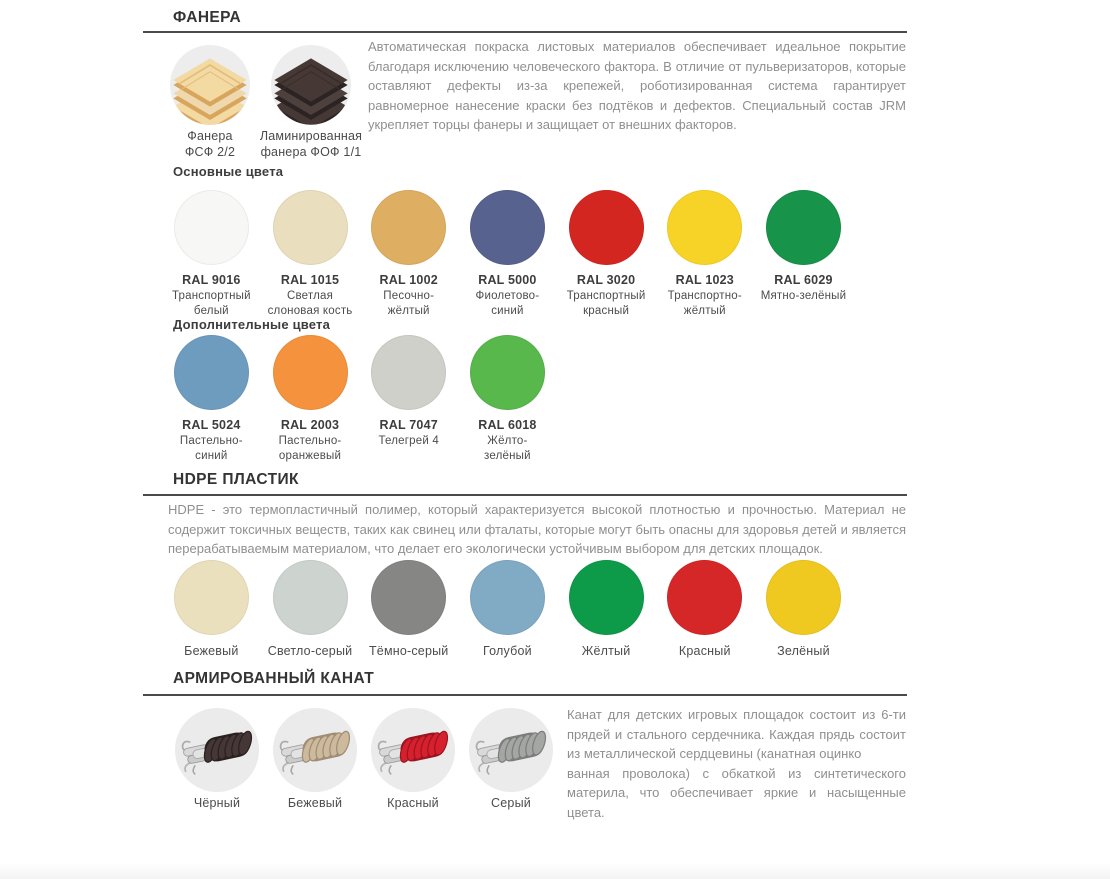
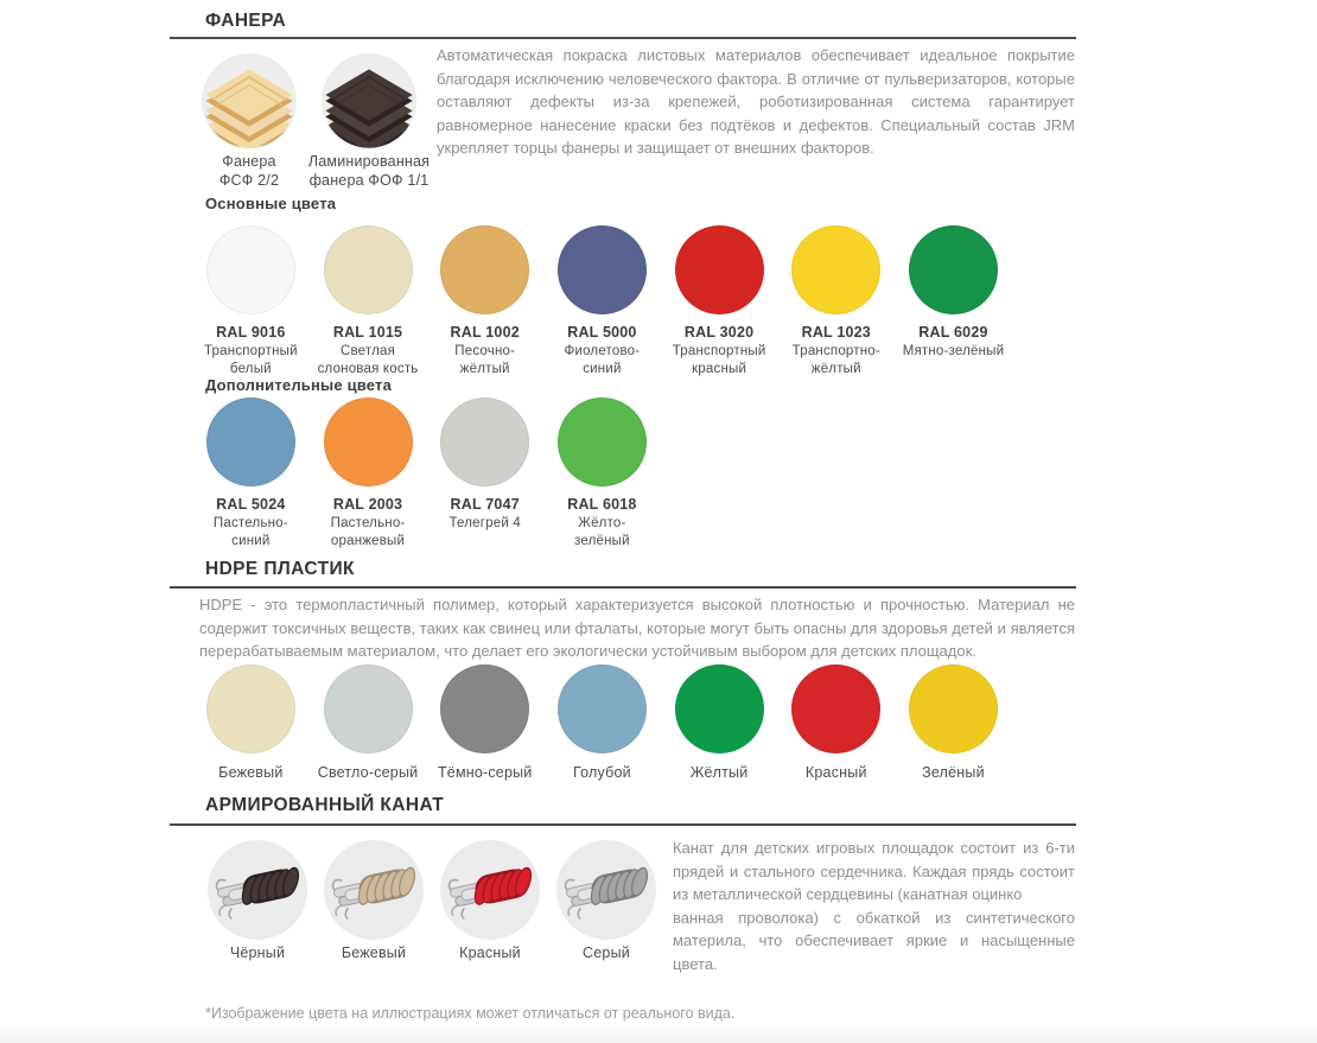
  ФАНЕРА
  Автоматическая покраска листовых материалов обеспечивает идеальное покрытие благодаря исключению человеческого фактора. В отличие от пульверизаторов, которые оставляют дефекты из-за крепежей, роботизированная система гарантирует равномерное нанесение краски без подтёков и дефектов. Специальный состав JRM укрепляет торцы фанеры и защищает от внешних факторов.
  Фанера
  ФСФ 2/2
  Ламинированная
  фанера ФОФ 1/1
  Основные цвета
  RAL 9016
  Транспортный
  белый
  RAL 1015
  Светлая
  слоновая кость
  RAL 1002
  Песочно-
  жёлтый
  RAL 5000
  Фиолетово-
  синий
  RAL 3020
  Транспортный
  красный
  RAL 1023
  Транспортно-
  жёлтый
  RAL 6029
  Мятно-зелёный
  Дополнительные цвета
  RAL 5024
  Пастельно-
  синий
  RAL 2003
  Пастельно-
  оранжевый
  RAL 7047
  Телегрей 4
  RAL 6018
  Жёлто-
  зелёный
  HDPE ПЛАСТИК
  HDPE - это термопластичный полимер, который характеризуется высокой плотностью и прочностью. Материал не содержит токсичных веществ, таких как свинец или фталаты, которые могут быть опасны для здоровья детей и является перерабатываемым материалом, что делает его экологически устойчивым выбором для детских площадок.
  Бежевый
  Светло-серый
  Тёмно-серый
  Голубой
  Жёлтый
  Красный
  Зелёный
  АРМИРОВАННЫЙ КАНАТ
  Канат для детских игровых площадок состоит из 6-ти прядей и стального сердечника. Каждая прядь состоит из металлической сердцевины (канатная оцинко
  ванная проволока) с обкаткой из синтетического материла, что обеспечивает яркие и насыщенные цвета.
  Чёрный
  Бежевый
  Красный
  Серый
+ *Изображение цвета на иллюстрациях может отличаться от реального вида.
